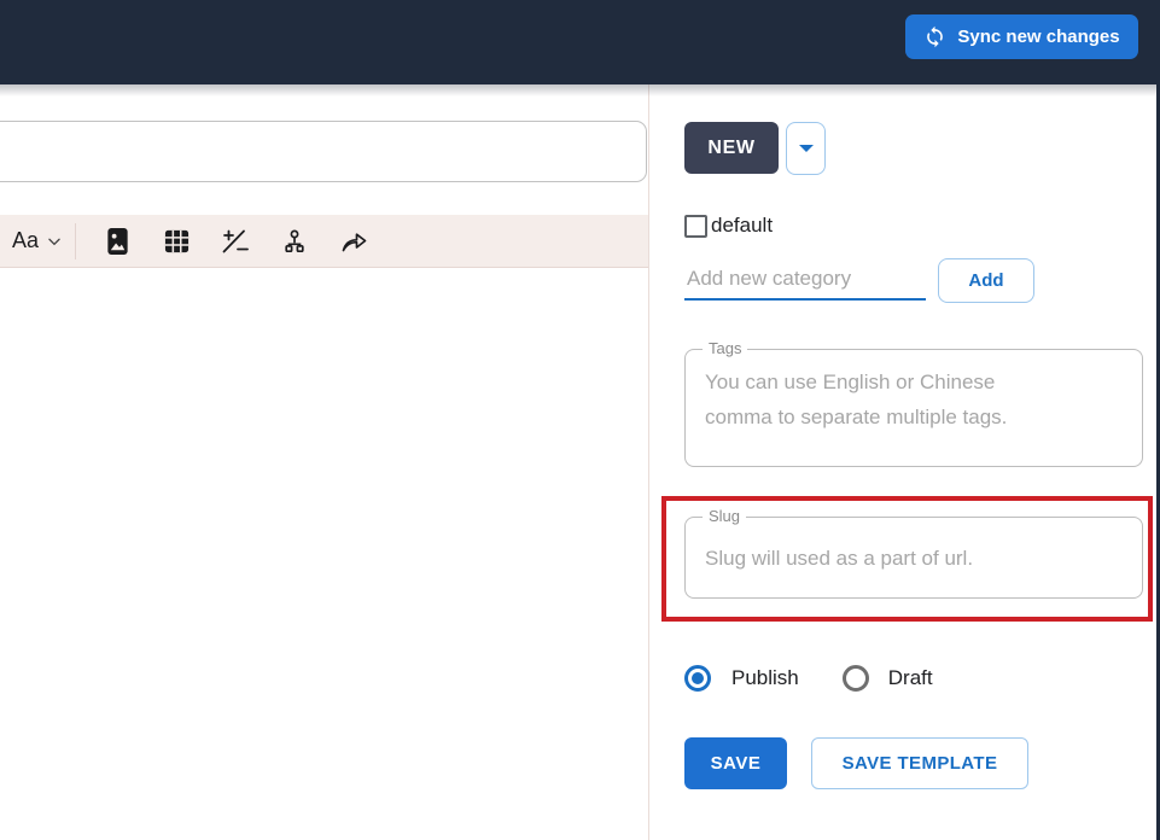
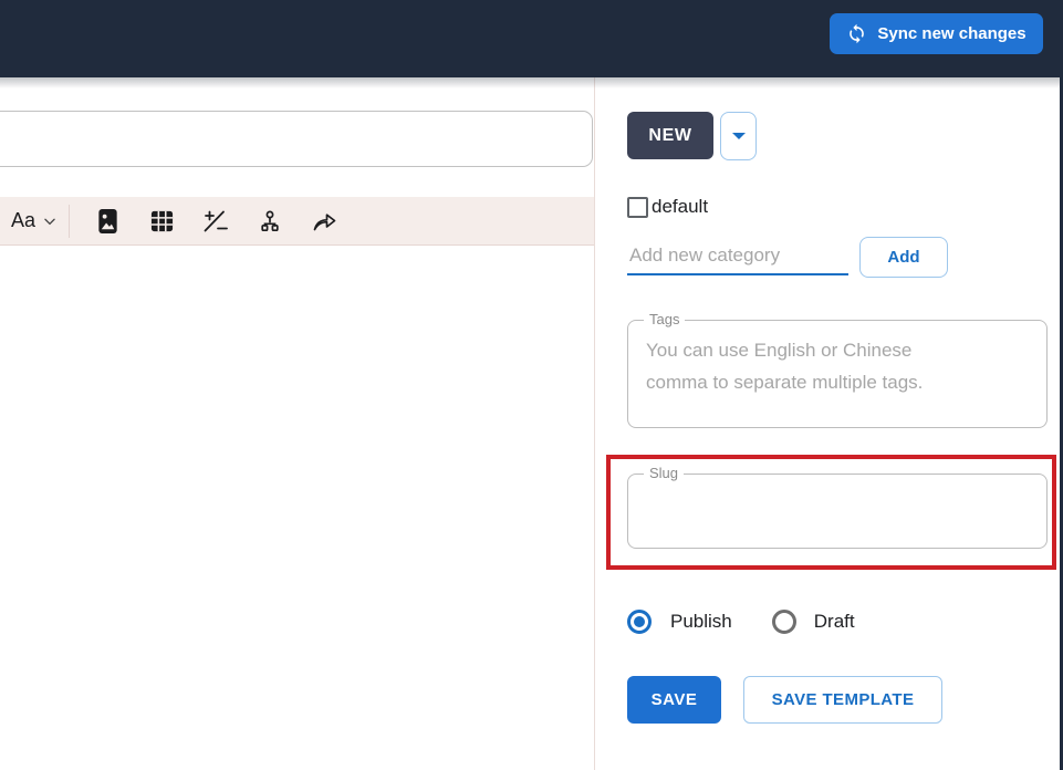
  Sync new changes
  Aa
  NEW
  default
  Add new category
  Add
  Tags
  Slug
- Slug will used as a part of url.
  Publish
  Draft
  SAVE
  SAVE TEMPLATE
